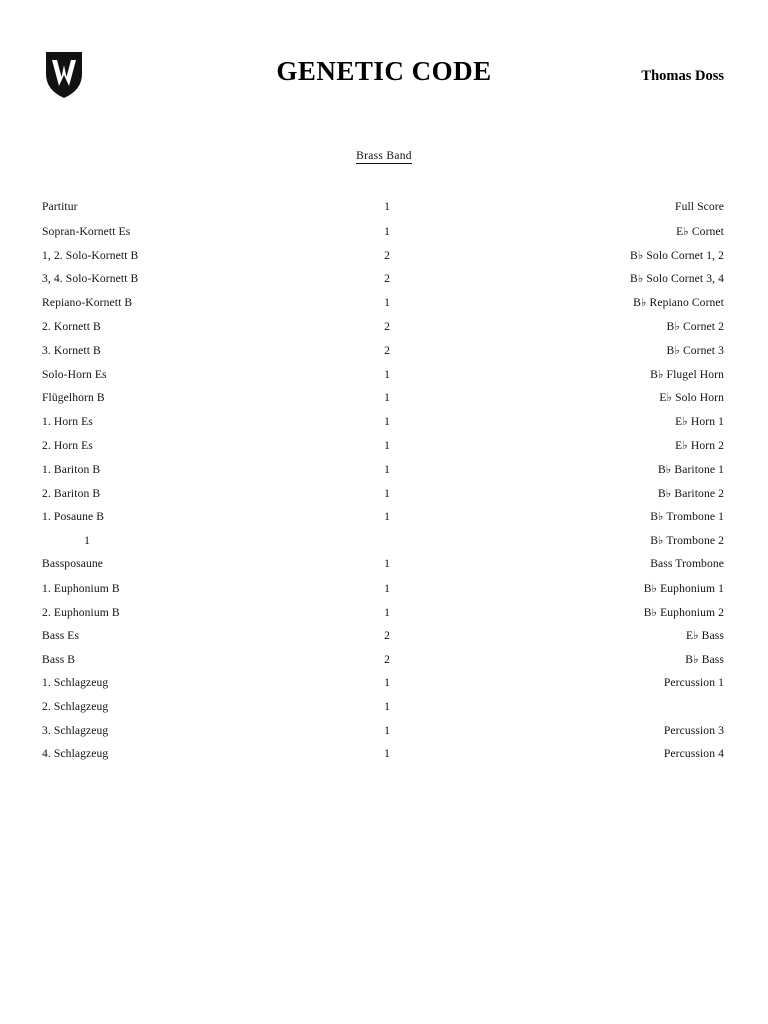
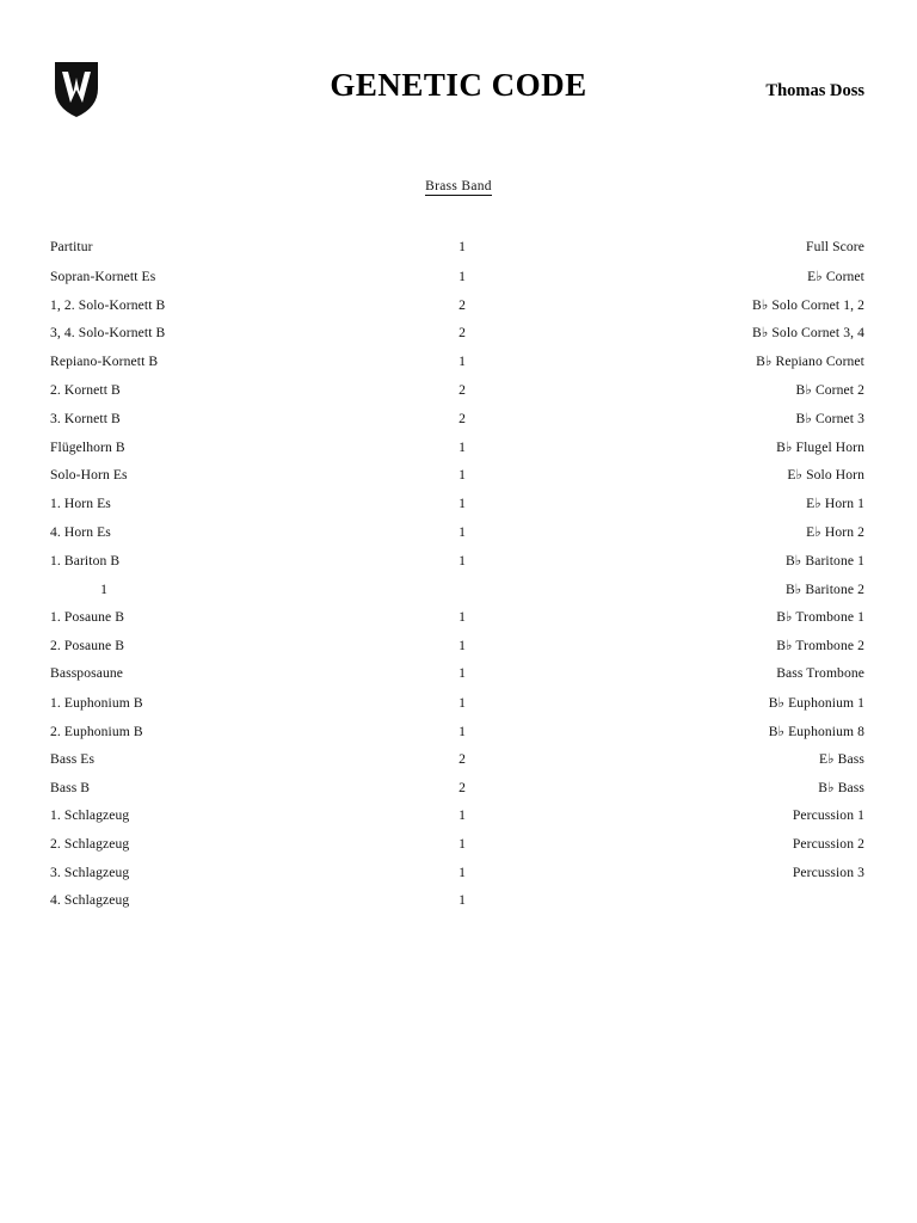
  GENETIC CODE
  Thomas Doss
  Brass Band
  Partitur
  1
  Full Score
  Sopran-Kornett Es
  1
  E♭ Cornet
  1, 2. Solo-Kornett B
  2
  B♭ Solo Cornet 1, 2
  3, 4. Solo-Kornett B
  2
  B♭ Solo Cornet 3, 4
  Repiano-Kornett B
  1
  B♭ Repiano Cornet
  2. Kornett B
  2
  B♭ Cornet 2
  3. Kornett B
  2
  B♭ Cornet 3
- Solo-Horn Es
+ Flügelhorn B
  1
  B♭ Flugel Horn
- Flügelhorn B
+ Solo-Horn Es
  1
  E♭ Solo Horn
  1. Horn Es
  1
  E♭ Horn 1
- 2. Horn Es
+ 4. Horn Es
  1
  E♭ Horn 2
  1. Bariton B
  1
  B♭ Baritone 1
- 2. Bariton B
  1
  B♭ Baritone 2
  1. Posaune B
  1
  B♭ Trombone 1
+ 2. Posaune B
  1
  B♭ Trombone 2
  Bassposaune
  1
  Bass Trombone
  1. Euphonium B
  1
  B♭ Euphonium 1
  2. Euphonium B
  1
- B♭ Euphonium 2
+ B♭ Euphonium 8
  Bass Es
  2
  E♭ Bass
  Bass B
  2
  B♭ Bass
  1. Schlagzeug
  1
  Percussion 1
  2. Schlagzeug
  1
+ Percussion 2
  3. Schlagzeug
  1
  Percussion 3
  4. Schlagzeug
  1
- Percussion 4
